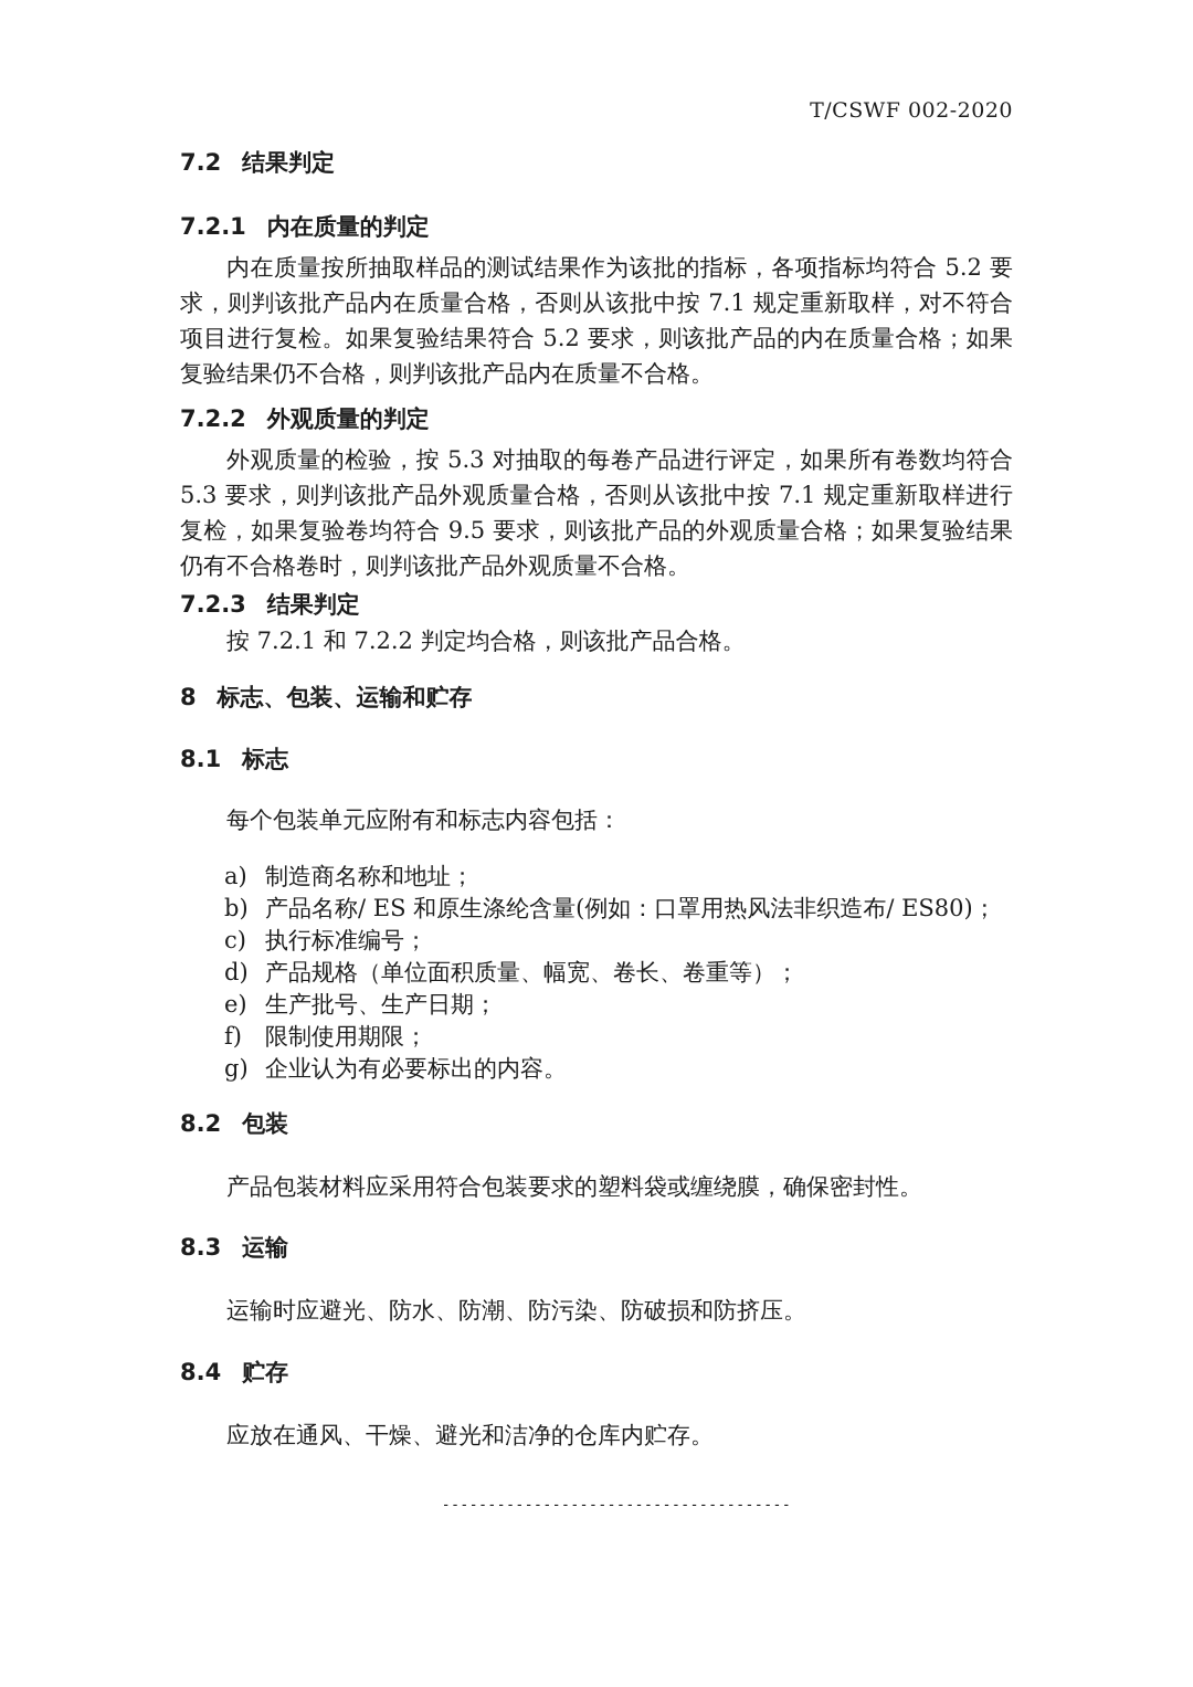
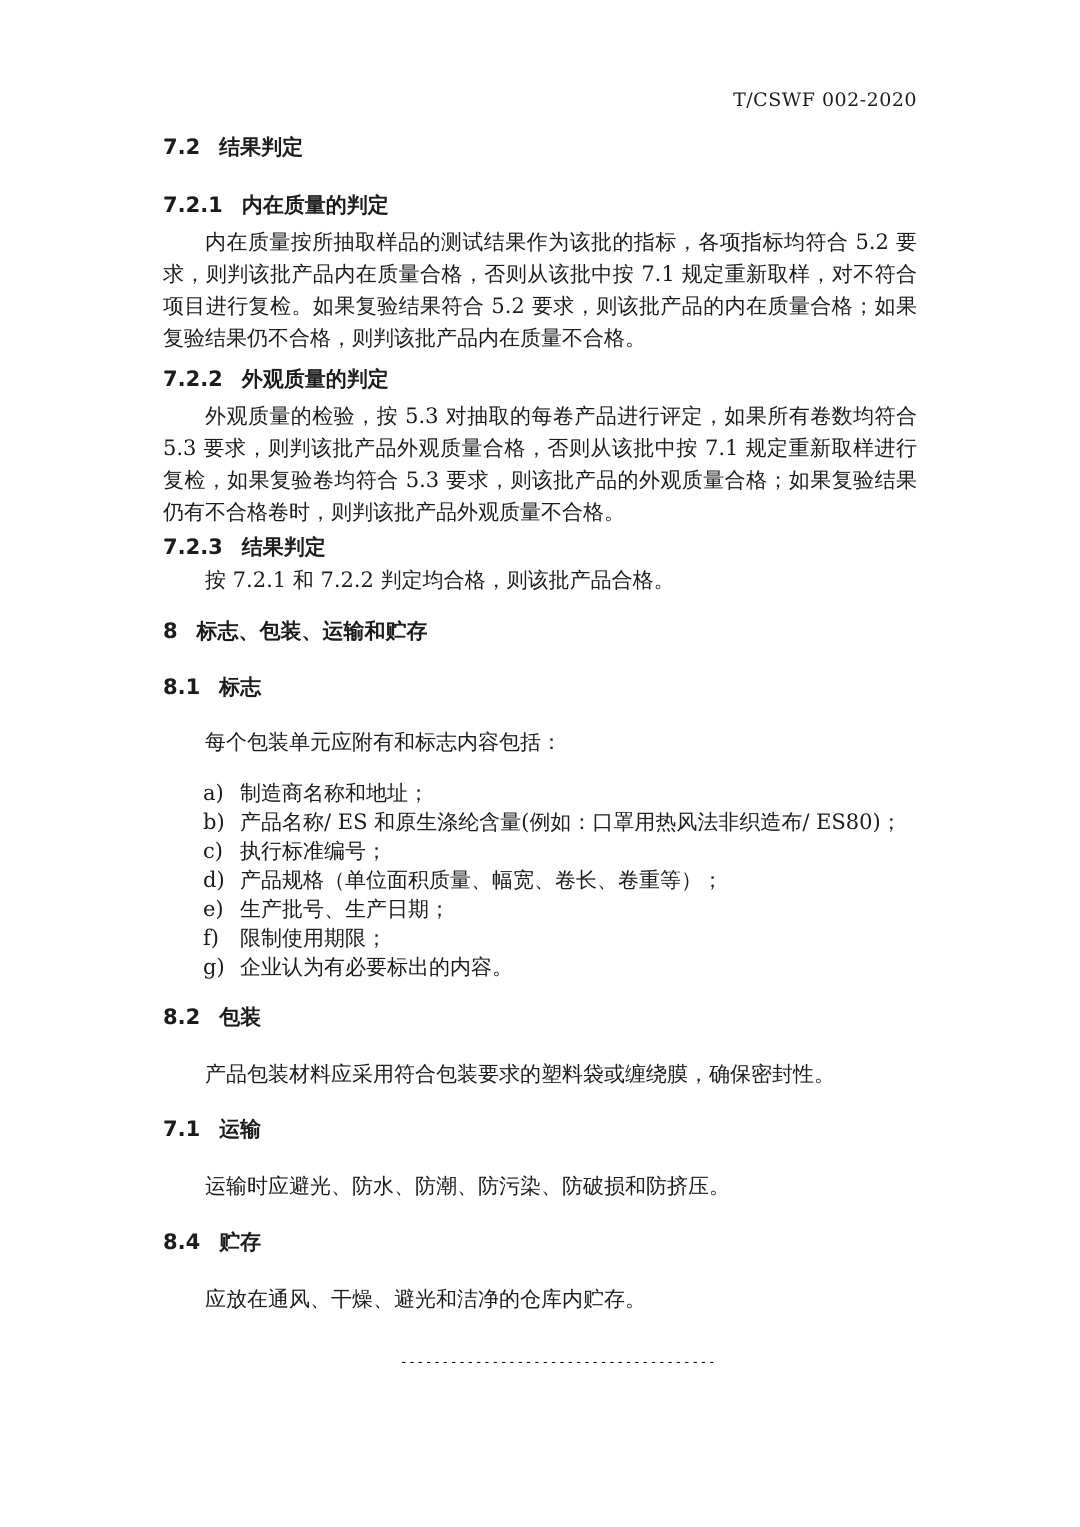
  T/CSWF 002-2020
  7.2 结果判定
  7.2.1 内在质量的判定
  内在质量按所抽取样品的测试结果作为该批的指标，各项指标均符合 5.2 要求，则判该批产品内在质量合格，否则从该批中按 7.1 规定重新取样，对不符合项目进行复检。如果复验结果符合 5.2 要求，则该批产品的内在质量合格；如果复验结果仍不合格，则判该批产品内在质量不合格。
  7.2.2 外观质量的判定
- 外观质量的检验，按 5.3 对抽取的每卷产品进行评定，如果所有卷数均符合 5.3 要求，则判该批产品外观质量合格，否则从该批中按 7.1 规定重新取样进行复检，如果复验卷均符合 9.5 要求，则该批产品的外观质量合格；如果复验结果仍有不合格卷时，则判该批产品外观质量不合格。
+ 外观质量的检验，按 5.3 对抽取的每卷产品进行评定，如果所有卷数均符合 5.3 要求，则判该批产品外观质量合格，否则从该批中按 7.1 规定重新取样进行复检，如果复验卷均符合 5.3 要求，则该批产品的外观质量合格；如果复验结果仍有不合格卷时，则判该批产品外观质量不合格。
  7.2.3 结果判定
  按 7.2.1 和 7.2.2 判定均合格，则该批产品合格。
  8 标志、包装、运输和贮存
  8.1 标志
  每个包装单元应附有和标志内容包括：
  a) 制造商名称和地址；
  b) 产品名称/ ES 和原生涤纶含量(例如：口罩用热风法非织造布/ ES80)；
  c) 执行标准编号；
  d) 产品规格（单位面积质量、幅宽、卷长、卷重等）；
  e) 生产批号、生产日期；
  f) 限制使用期限；
  g) 企业认为有必要标出的内容。
  8.2 包装
  产品包装材料应采用符合包装要求的塑料袋或缠绕膜，确保密封性。
- 8.3 运输
+ 7.1 运输
  运输时应避光、防水、防潮、防污染、防破损和防挤压。
  8.4 贮存
  应放在通风、干燥、避光和洁净的仓库内贮存。
  --------------------------------------
